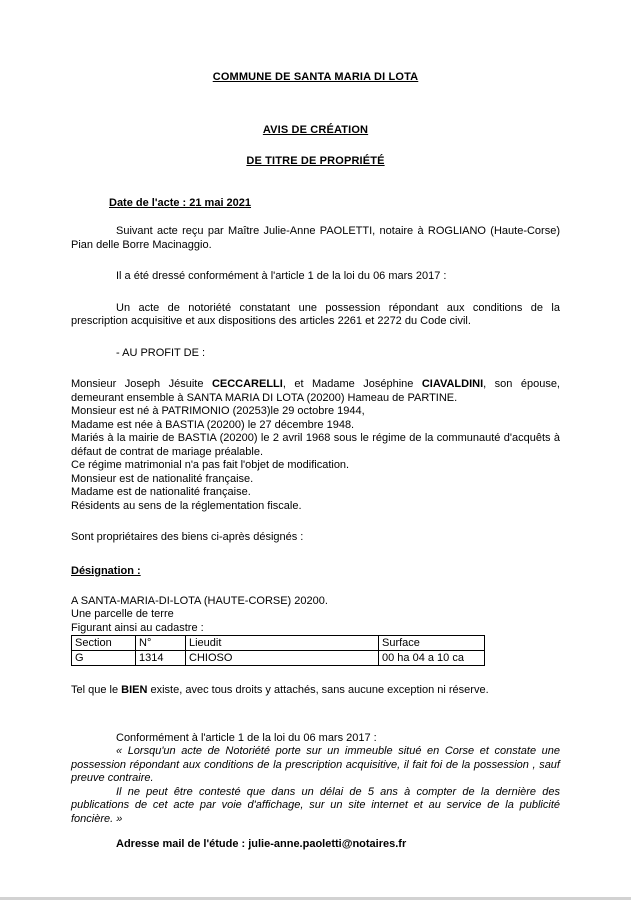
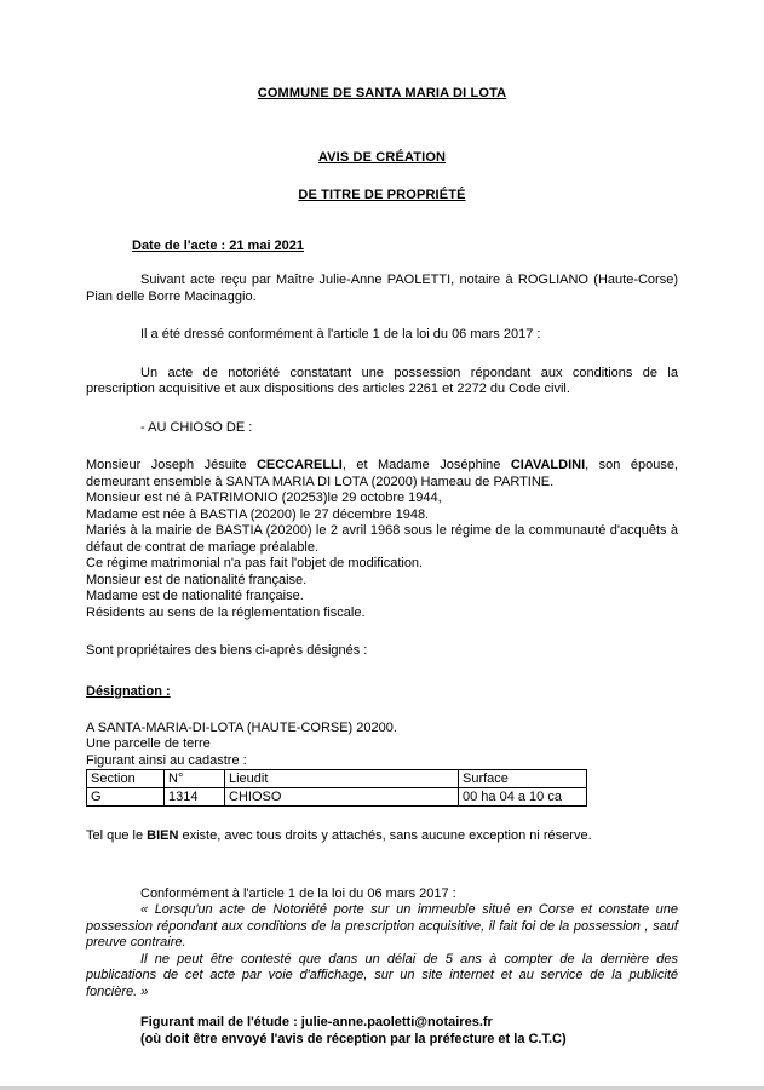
  COMMUNE DE SANTA MARIA DI LOTA
  AVIS DE CRÉATION
  DE TITRE DE PROPRIÉTÉ
  Date de l'acte : 21 mai 2021
  Suivant acte reçu par Maître Julie-Anne PAOLETTI, notaire à ROGLIANO (Haute-Corse) Pian delle Borre Macinaggio.
  Il a été dressé conformément à l'article 1 de la loi du 06 mars 2017 :
  Un acte de notoriété constatant une possession répondant aux conditions de la prescription acquisitive et aux dispositions des articles 2261 et 2272 du Code civil.
- - AU PROFIT DE :
+ - AU CHIOSO DE :
  Monsieur Joseph Jésuite CECCARELLI, et Madame Joséphine CIAVALDINI, son épouse, demeurant ensemble à SANTA MARIA DI LOTA (20200) Hameau de PARTINE.
  Monsieur est né à PATRIMONIO (20253)le 29 octobre 1944,
  Madame est née à BASTIA (20200) le 27 décembre 1948.
  Mariés à la mairie de BASTIA (20200) le 2 avril 1968 sous le régime de la communauté d'acquêts à défaut de contrat de mariage préalable.
  Ce régime matrimonial n'a pas fait l'objet de modification.
  Monsieur est de nationalité française.
  Madame est de nationalité française.
  Résidents au sens de la réglementation fiscale.
  Sont propriétaires des biens ci-après désignés :
  Désignation :
  A SANTA-MARIA-DI-LOTA (HAUTE-CORSE) 20200.
  Une parcelle de terre
  Figurant ainsi au cadastre :
  Section	N°	Lieudit	Surface
  G	1314	CHIOSO	00 ha 04 a 10 ca
  Tel que le BIEN existe, avec tous droits y attachés, sans aucune exception ni réserve.
  Conformément à l'article 1 de la loi du 06 mars 2017 :
  « Lorsqu'un acte de Notoriété porte sur un immeuble situé en Corse et constate une possession répondant aux conditions de la prescription acquisitive, il fait foi de la possession , sauf preuve contraire.
  Il ne peut être contesté que dans un délai de 5 ans à compter de la dernière des publications de cet acte par voie d'affichage, sur un site internet et au service de la publicité foncière. »
- Adresse mail de l'étude : julie-anne.paoletti@notaires.fr
+ Figurant mail de l'étude : julie-anne.paoletti@notaires.fr
+ (où doit être envoyé l'avis de réception par la préfecture et la C.T.C)
